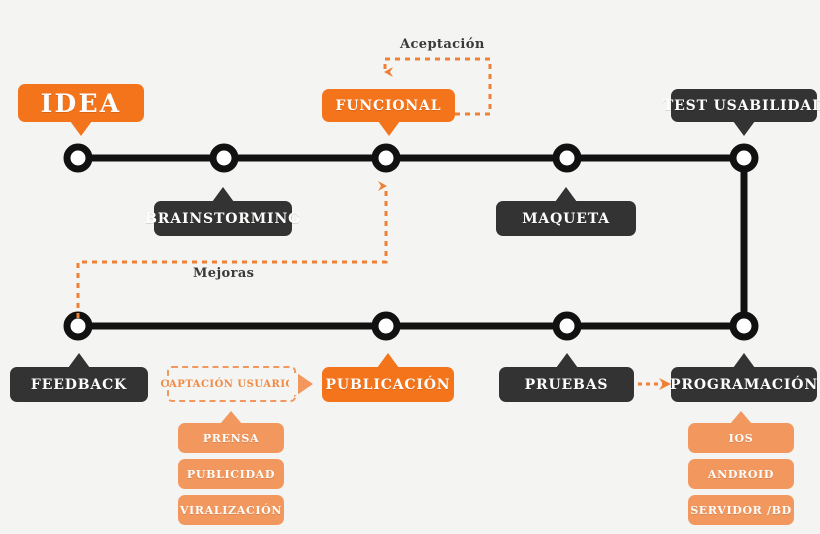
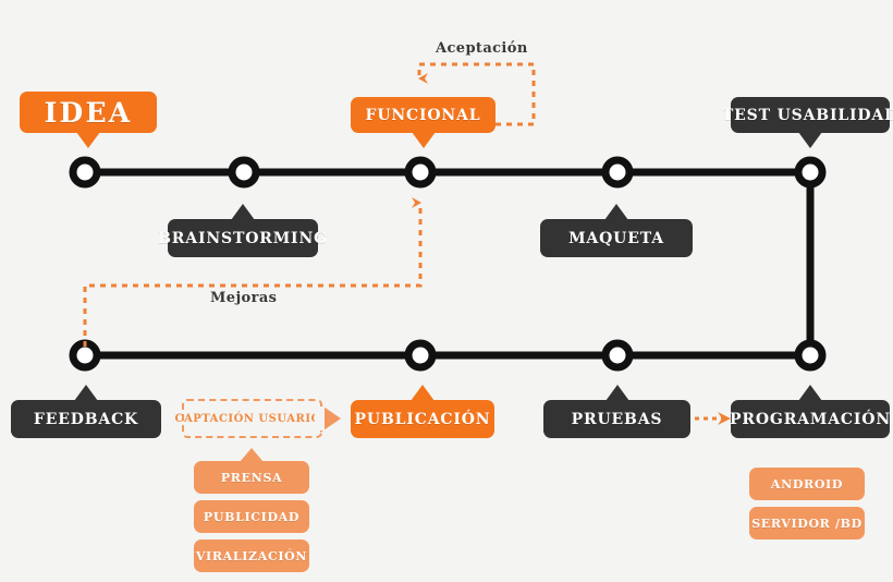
  Aceptación
  Mejoras
  IDEA
  FUNCIONAL
  TEST USABILIDAD
  BRAINSTORMING
  MAQUETA
  FEEDBACK
  CAPTACIÓN USUARIS
  PUBLICACIÓN
  PRUEBAS
  PROGRAMACIÓN
  PRENSA
  PUBLICIDAD
  VIRALIZACIÓN
- IOS
  ANDROID
  SERVIDOR /BD
